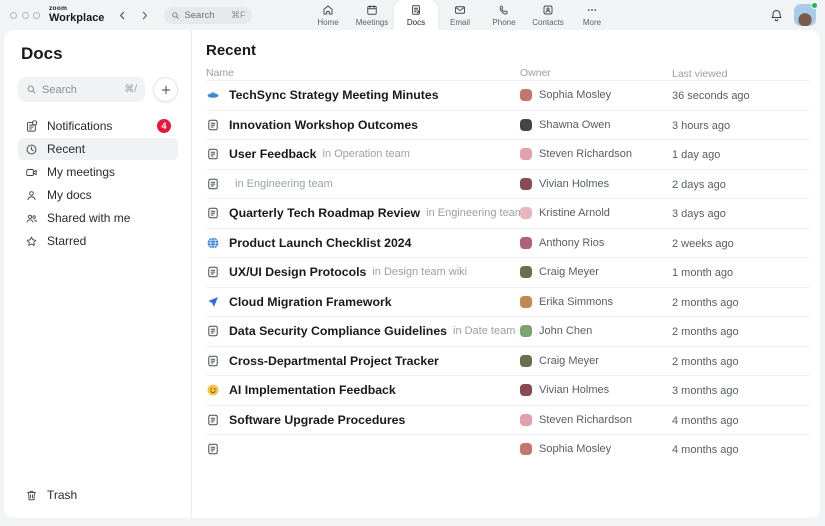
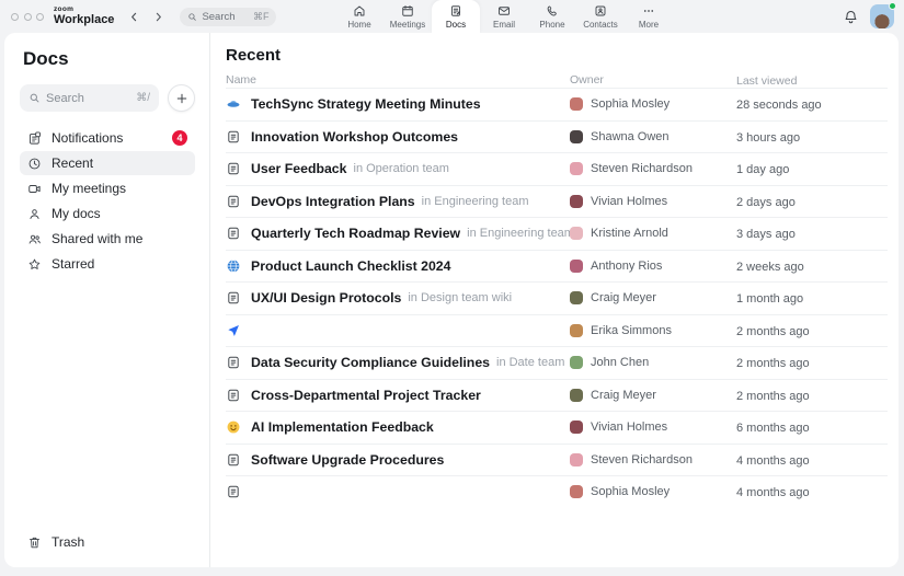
  Workplace
  Search
  ⌘F
  Home
  Meetings
  Docs
  Email
  Phone
  Contacts
  More
  Docs
  Search
  ⌘/
  Notifications
  4
  Recent
  My meetings
  My docs
  Shared with me
  Starred
  Trash
  Recent
  Name
  Owner
  Last viewed
  TechSync Strategy Meeting Minutes
  Sophia Mosley
- 36 seconds ago
+ 28 seconds ago
  Innovation Workshop Outcomes
  Shawna Owen
  3 hours ago
  User Feedback
  in Operation team
  Steven Richardson
  1 day ago
+ DevOps Integration Plans
  in Engineering team
  Vivian Holmes
  2 days ago
  Quarterly Tech Roadmap Review
  in Engineering tea
  Kristine Arnold
  3 days ago
  Product Launch Checklist 2024
  Anthony Rios
  2 weeks ago
  UX/UI Design Protocols
  in Design team wiki
  Craig Meyer
  1 month ago
- Cloud Migration Framework
  Erika Simmons
  2 months ago
  Data Security Compliance Guidelines
  in Date team
  John Chen
  2 months ago
  Cross-Departmental Project Tracker
  Craig Meyer
  2 months ago
  AI Implementation Feedback
  Vivian Holmes
- 3 months ago
+ 6 months ago
  Software Upgrade Procedures
  Steven Richardson
  4 months ago
  Sophia Mosley
  4 months ago
